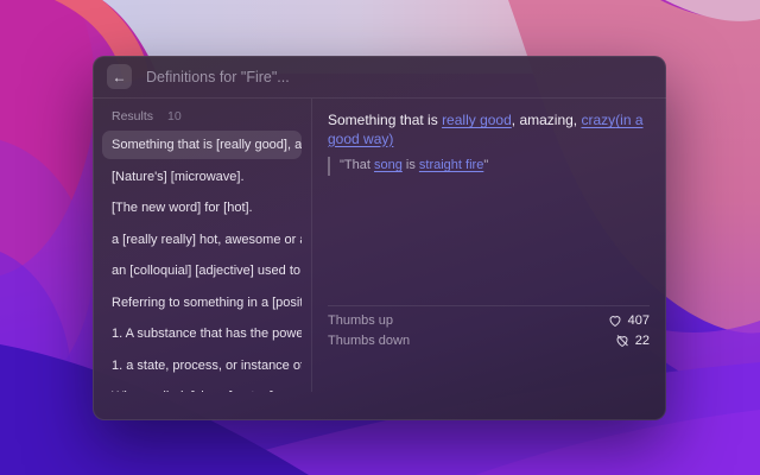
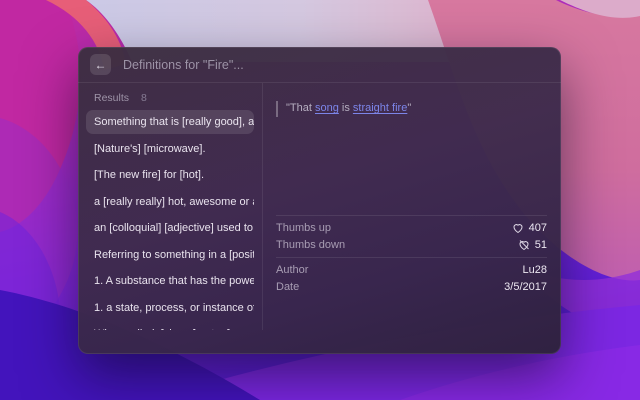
  ←
  Definitions for "Fire"...
  Results
- 10
+ 8
  Something that is [really good], a
  [Nature's] [microwave].
- [The new word] for [hot].
+ [The new fire] for [hot].
  a [really really] hot, awesome or
  an [colloquial] [adjective] used to
  Referring to something in a [posit
  1. A substance that has the powe
  1. a state, process, or instance o
- Something that is really good, amazing, crazy(in a good way)
  "That song is straight fire"
  Thumbs up
  407
  Thumbs down
- 22
+ 51
+ Author
+ Lu28
+ Date
+ 3/5/2017
